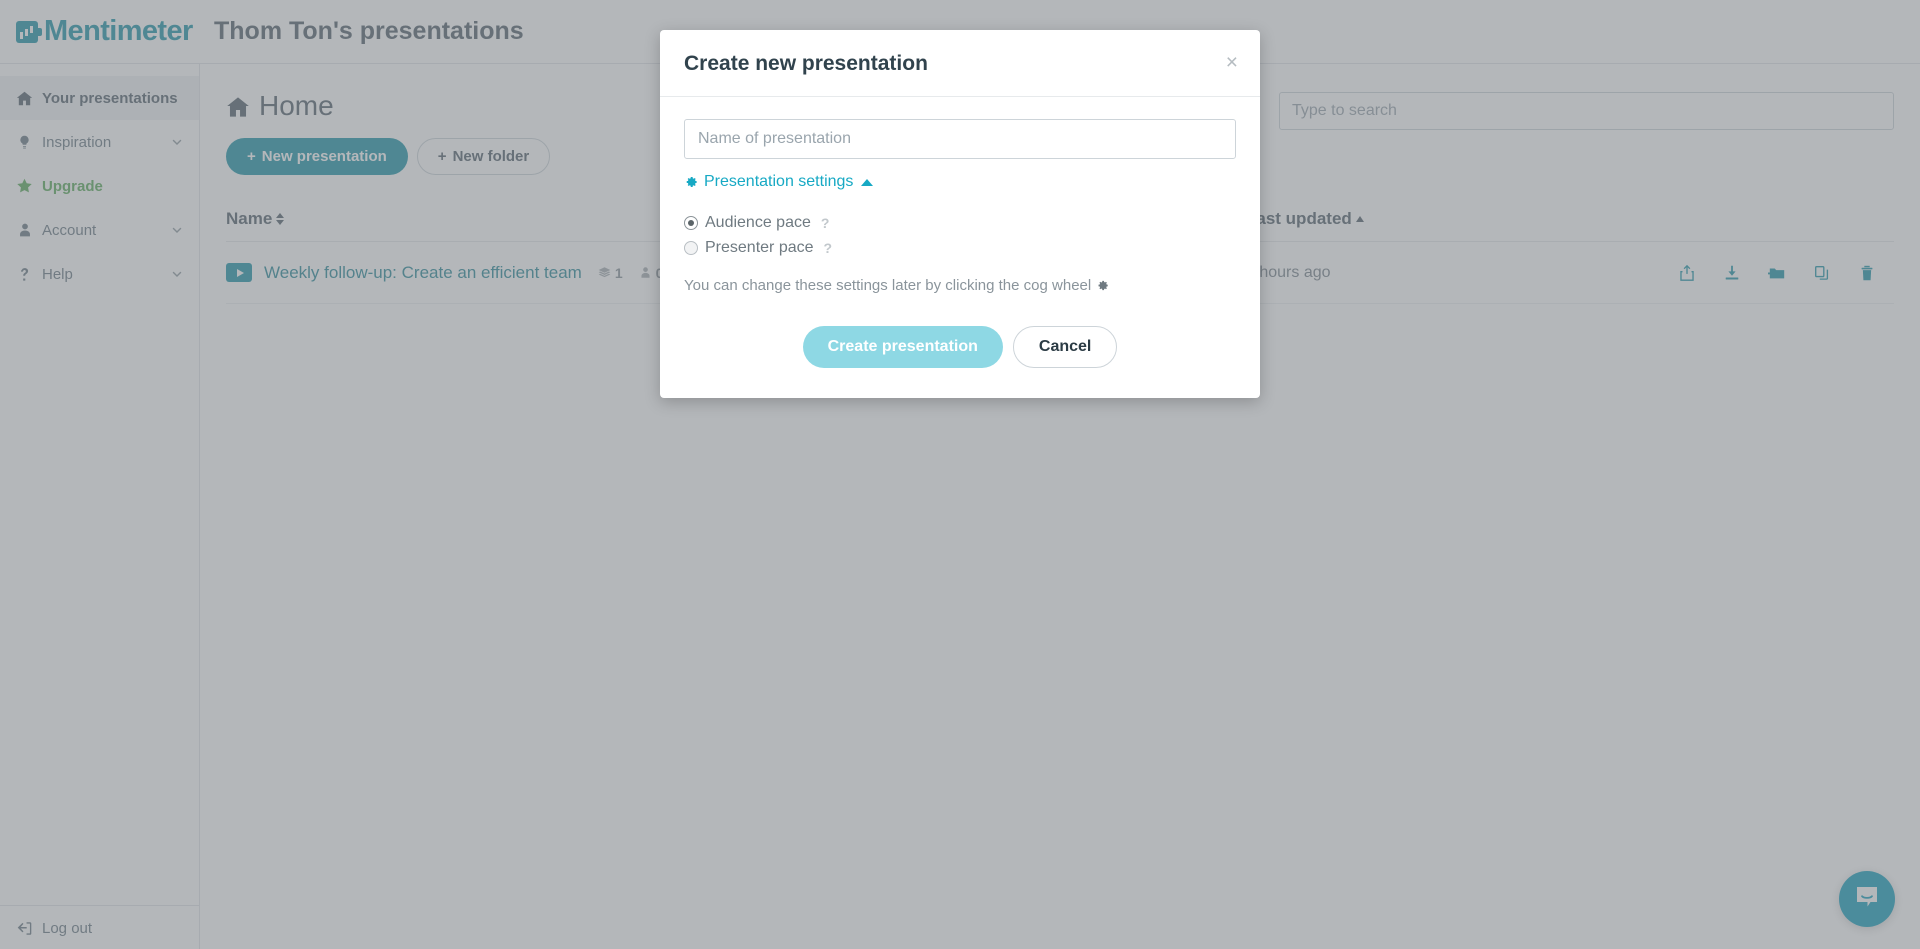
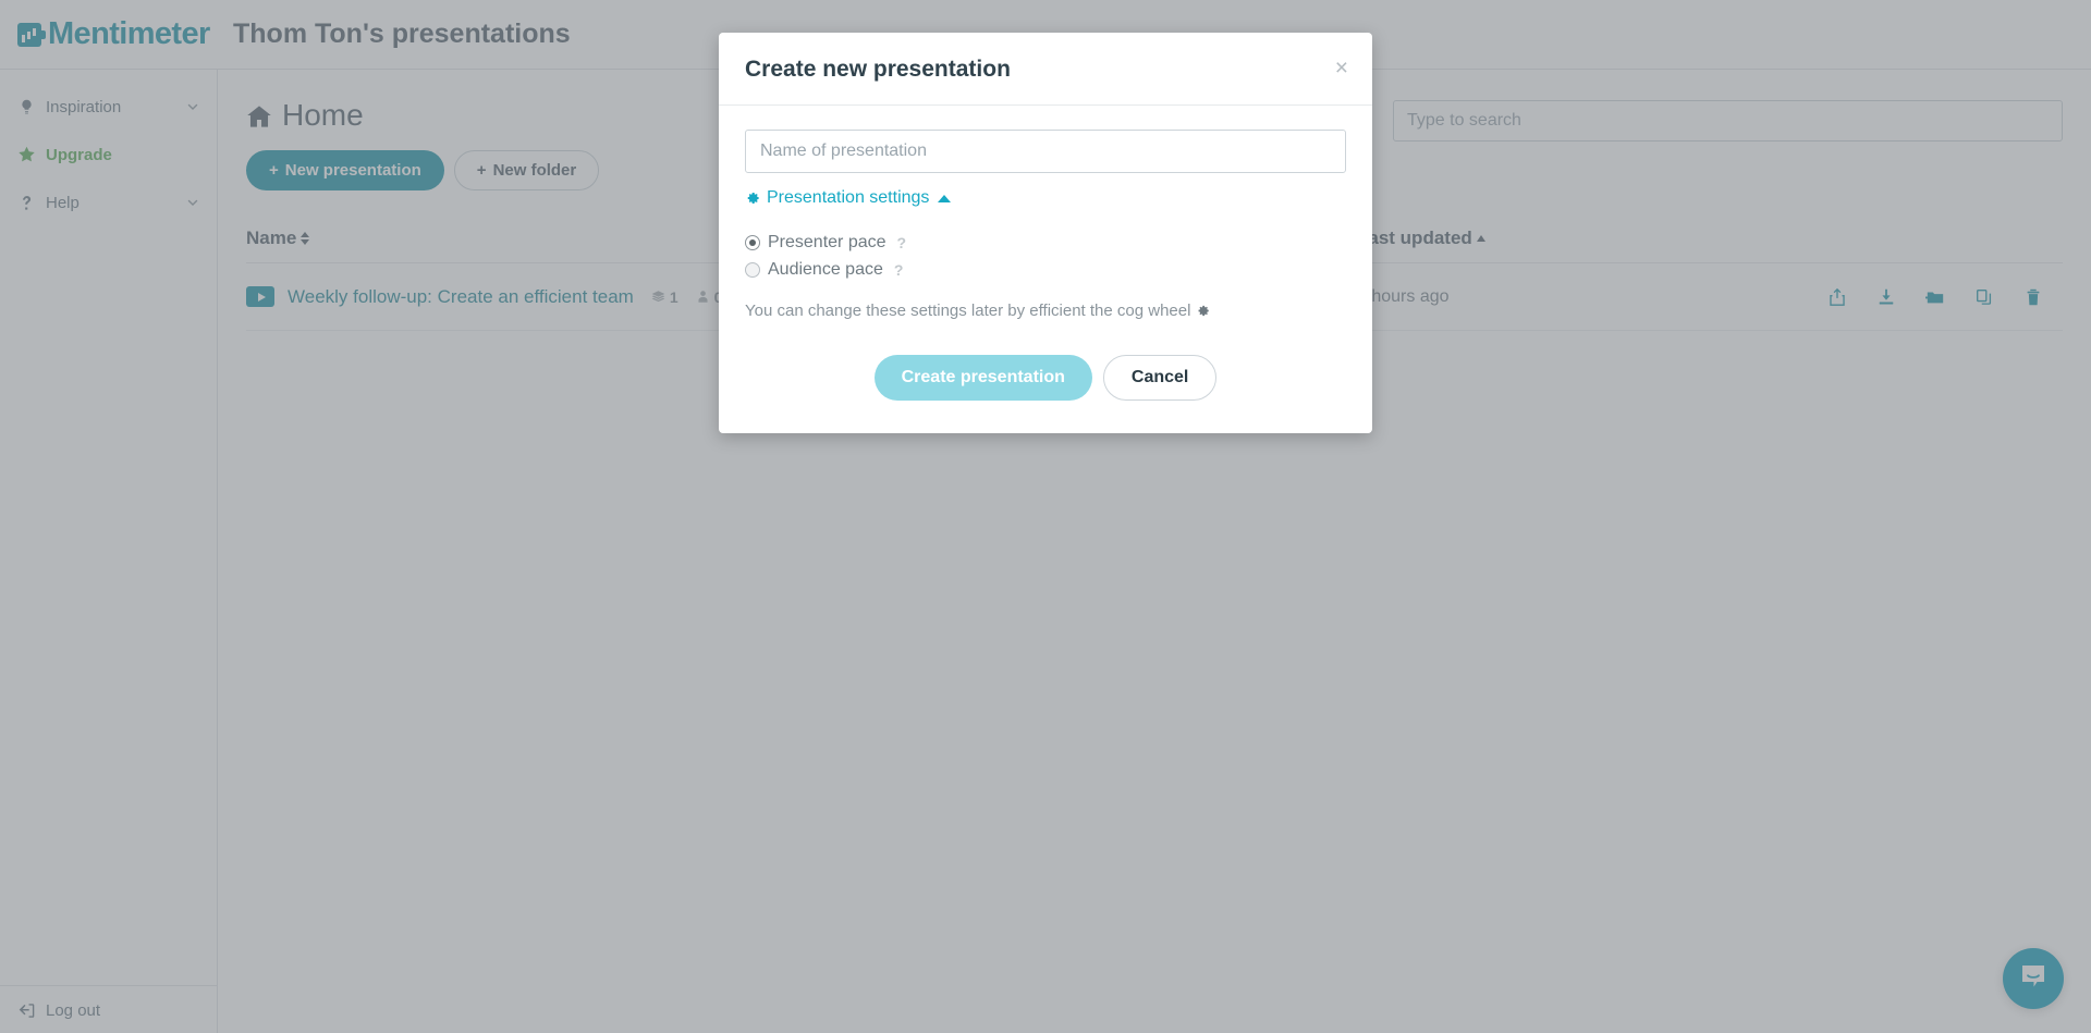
  Mentimeter
  Thom Ton's presentations
- Your presentations
  Inspiration
  Upgrade
- Account
  Help
  Log out
  Home
  +
  New presentation
  +
  New folder
  Type to search
  Name
  ast updated
  Weekly follow-up: Create an efficient team
  1
  hours ago
  Create new presentation
  ×
  Name of presentation
  Presentation settings
- Audience pace
+ Presenter pace
  ?
- Presenter pace
+ Audience pace
  ?
- You can change these settings later by clicking the cog wheel
+ You can change these settings later by efficient the cog wheel
  Create presentation
  Cancel
